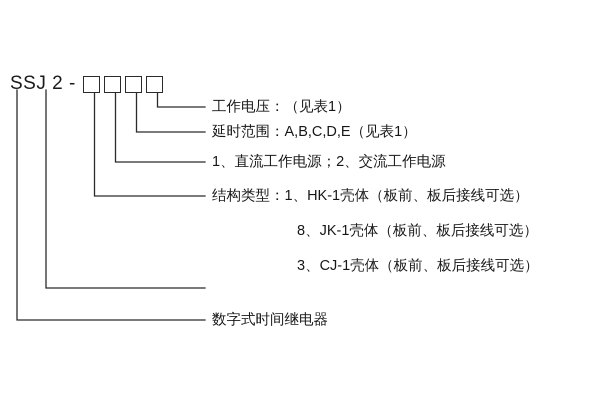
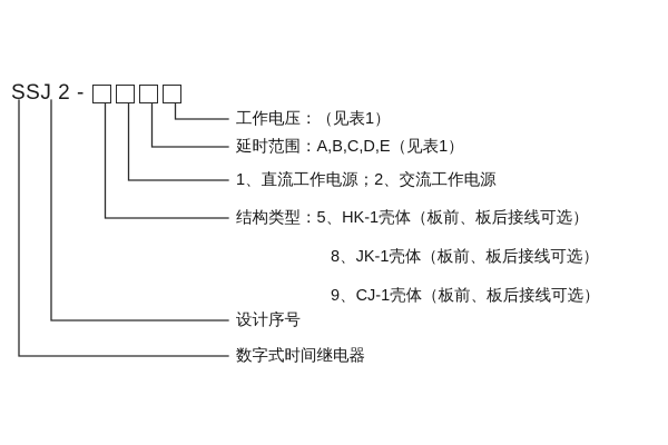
  SSJ 2 -
  工作电压：（见表1）
  延时范围：A,B,C,D,E（见表1）
  1、直流工作电源；2、交流工作电源
- 结构类型：1、HK-1壳体（板前、板后接线可选）
+ 结构类型：5、HK-1壳体（板前、板后接线可选）
  8、JK-1壳体（板前、板后接线可选）
- 3、CJ-1壳体（板前、板后接线可选）
+ 9、CJ-1壳体（板前、板后接线可选）
+ 设计序号
  数字式时间继电器
